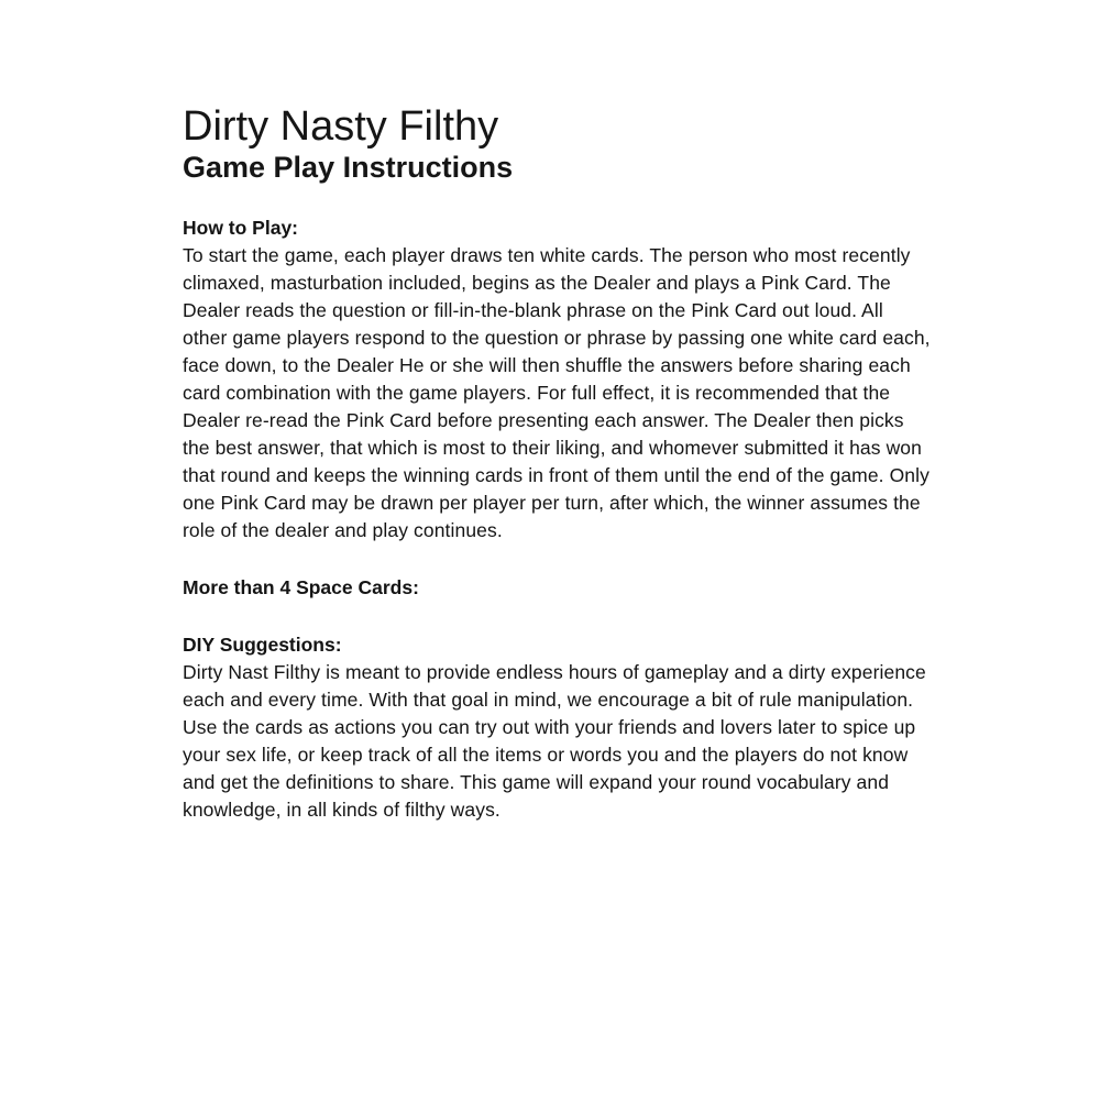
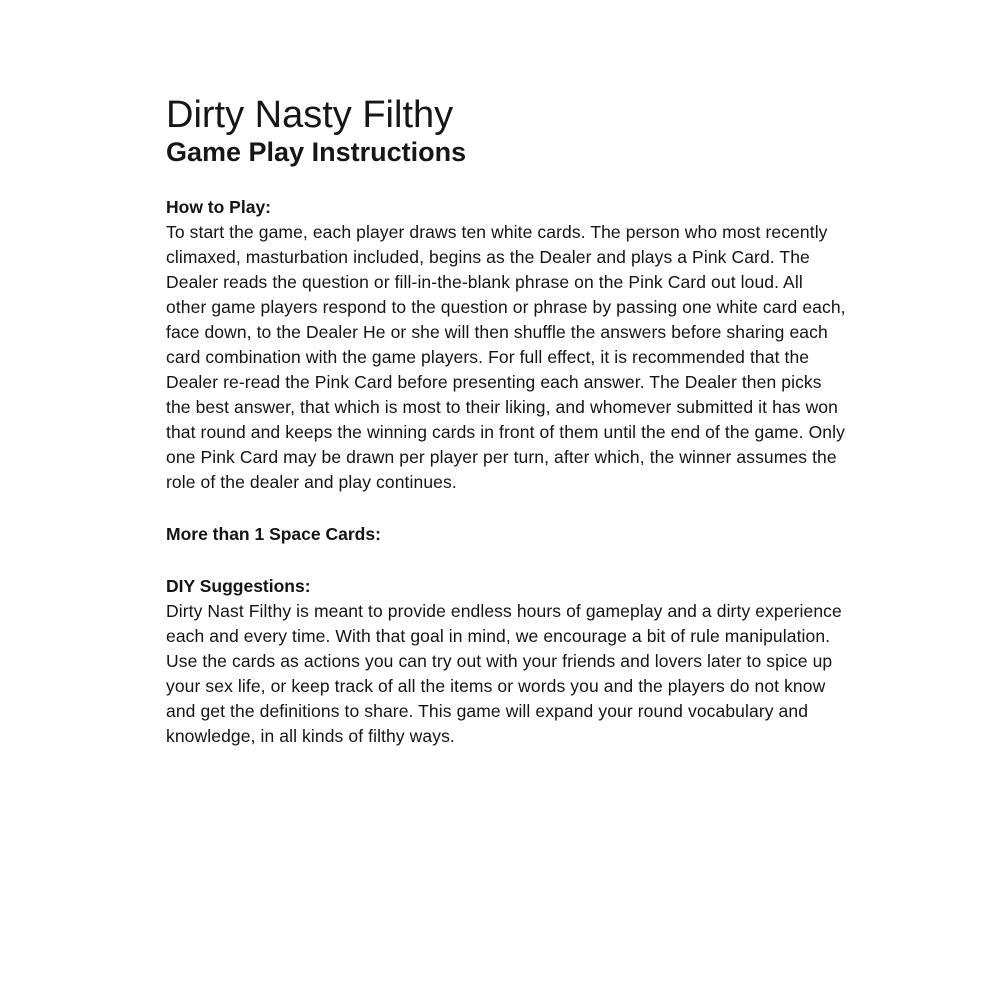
  Dirty Nasty Filthy
  Game Play Instructions
  How to Play:
  To start the game, each player draws ten white cards. The person who most recently climaxed, masturbation included, begins as the Dealer and plays a Pink Card. The Dealer reads the question or fill-in-the-blank phrase on the Pink Card out loud. All other game players respond to the question or phrase by passing one white card each, face down, to the Dealer He or she will then shuffle the answers before sharing each card combination with the game players. For full effect, it is recommended that the Dealer re-read the Pink Card before presenting each answer. The Dealer then picks the best answer, that which is most to their liking, and whomever submitted it has won that round and keeps the winning cards in front of them until the end of the game. Only one Pink Card may be drawn per player per turn, after which, the winner assumes the role of the dealer and play continues.
- More than 4 Space Cards:
+ More than 1 Space Cards:
  DIY Suggestions:
  Dirty Nast Filthy is meant to provide endless hours of gameplay and a dirty experience each and every time. With that goal in mind, we encourage a bit of rule manipulation. Use the cards as actions you can try out with your friends and lovers later to spice up your sex life, or keep track of all the items or words you and the players do not know and get the definitions to share. This game will expand your round vocabulary and knowledge, in all kinds of filthy ways.
